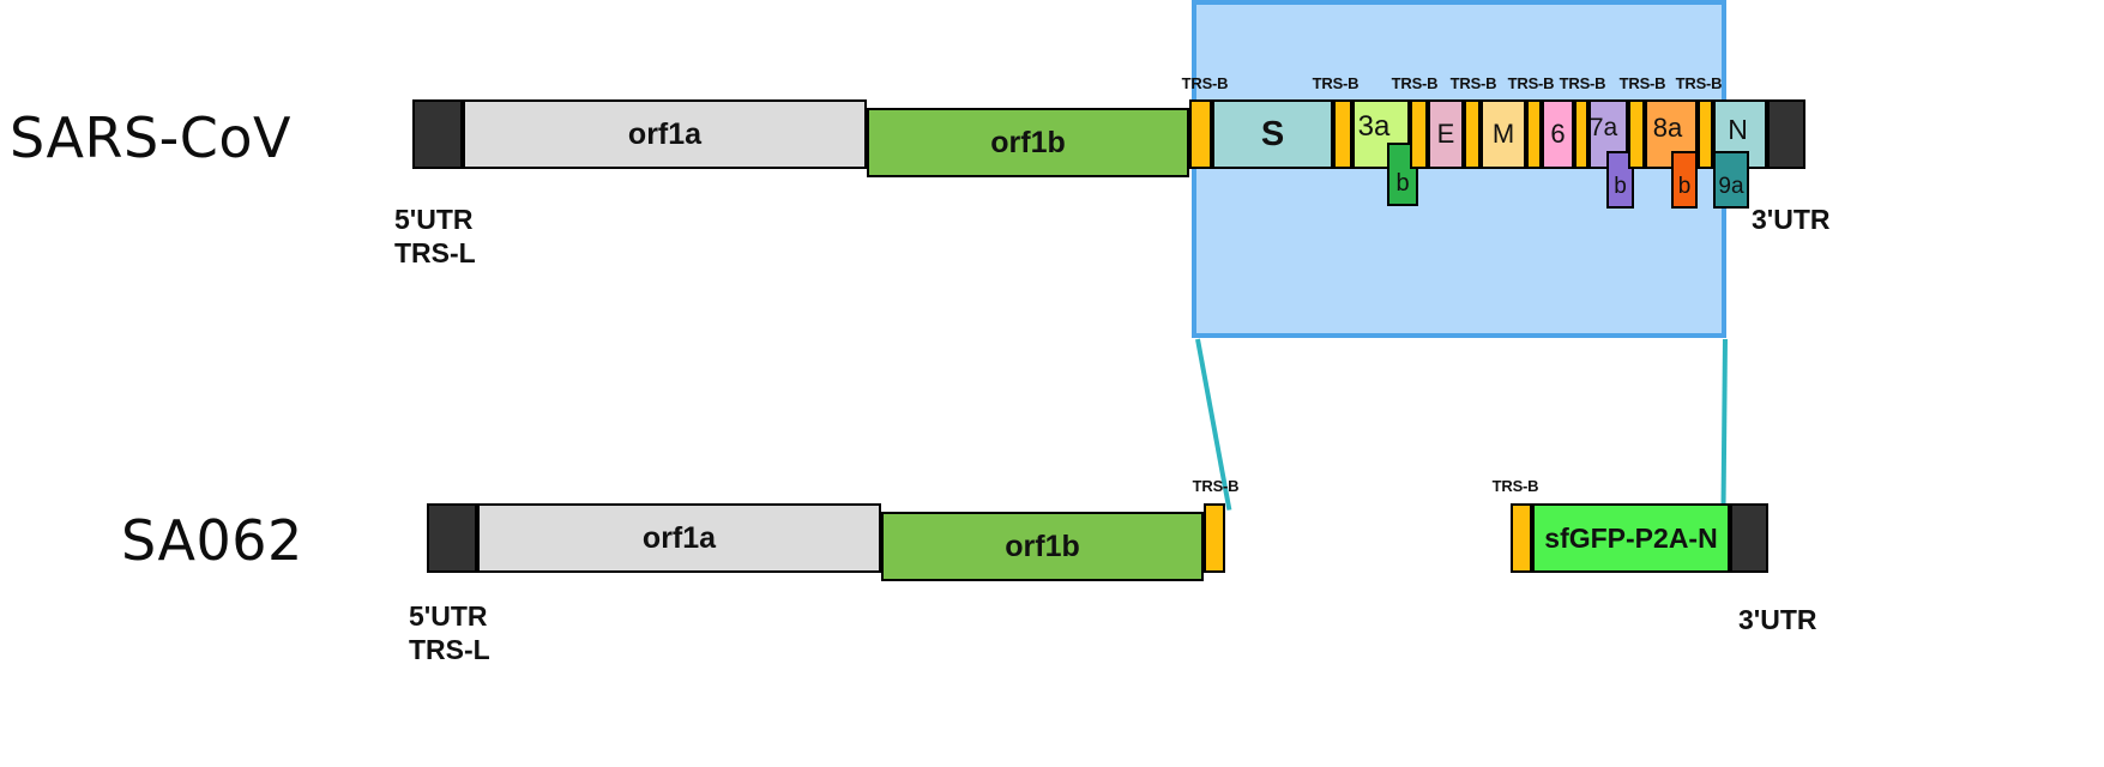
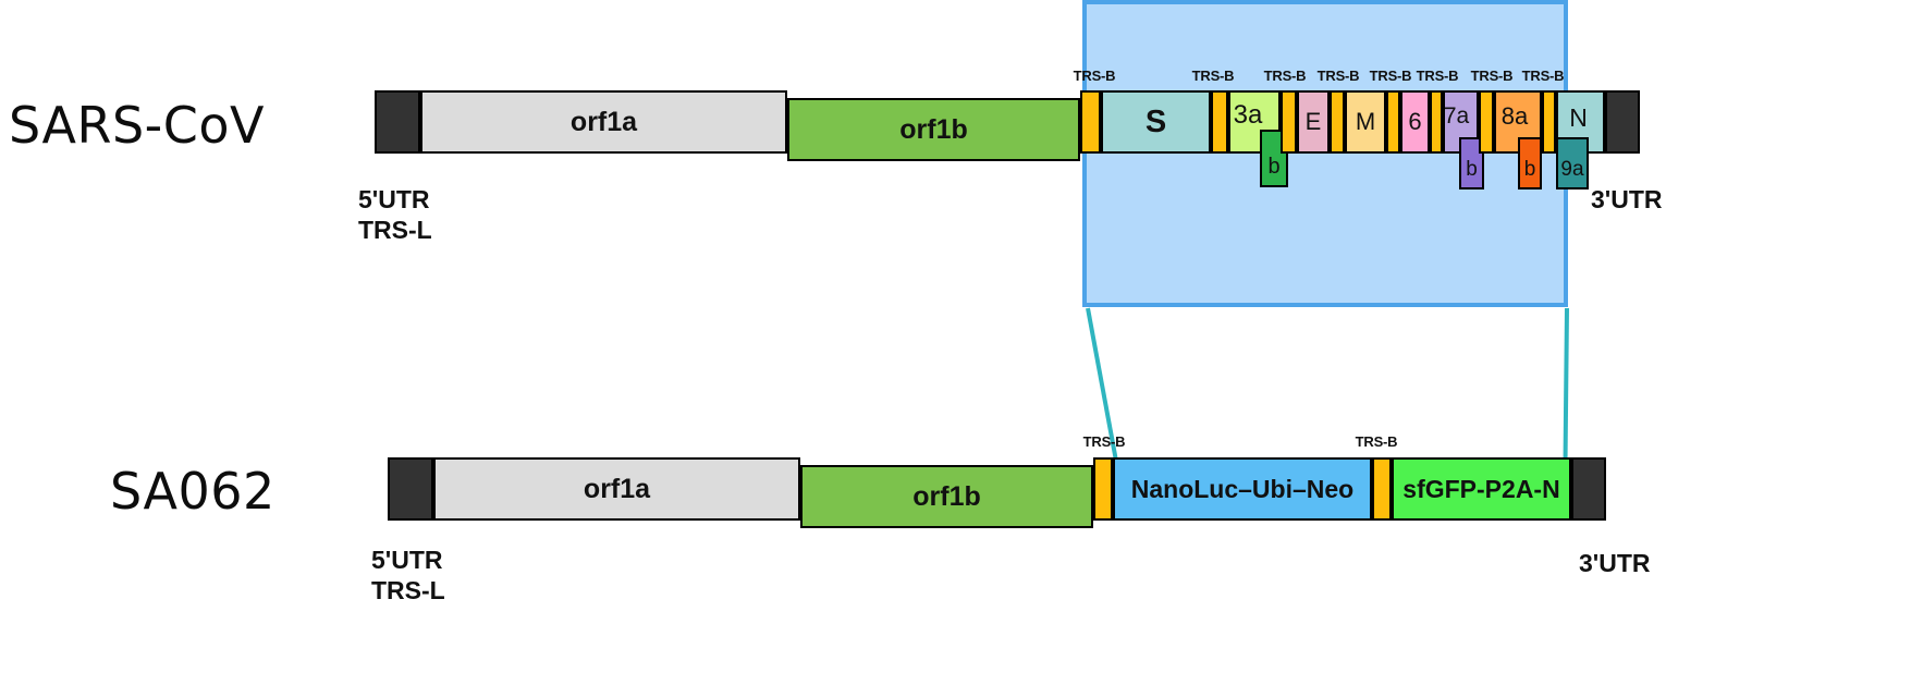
  SARS-CoV
  5'UTR
  TRS-L
  3'UTR
  TRS-B
  TRS-B
  TRS-B
  TRS-B
  TRS-B
  TRS-B
  TRS-B
  TRS-B
  orf1a
  orf1b
  S
  3a
  b
  E
  M
  6
  7a
  b
  8a
  b
  N
  9a
  SA062
  5'UTR
  TRS-L
  3'UTR
  TRS-B
  TRS-B
  orf1a
  orf1b
+ NanoLuc–Ubi–Neo
  sfGFP-P2A-N
